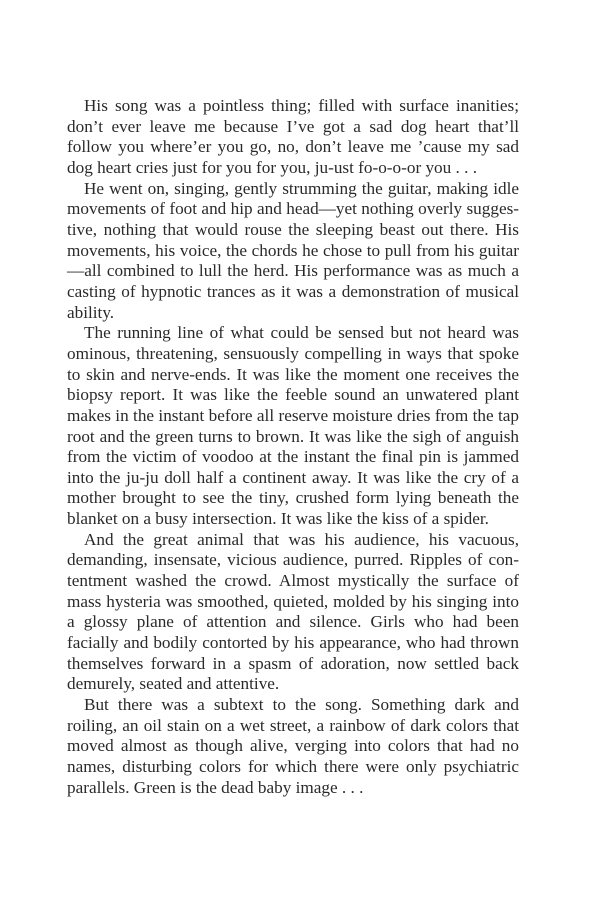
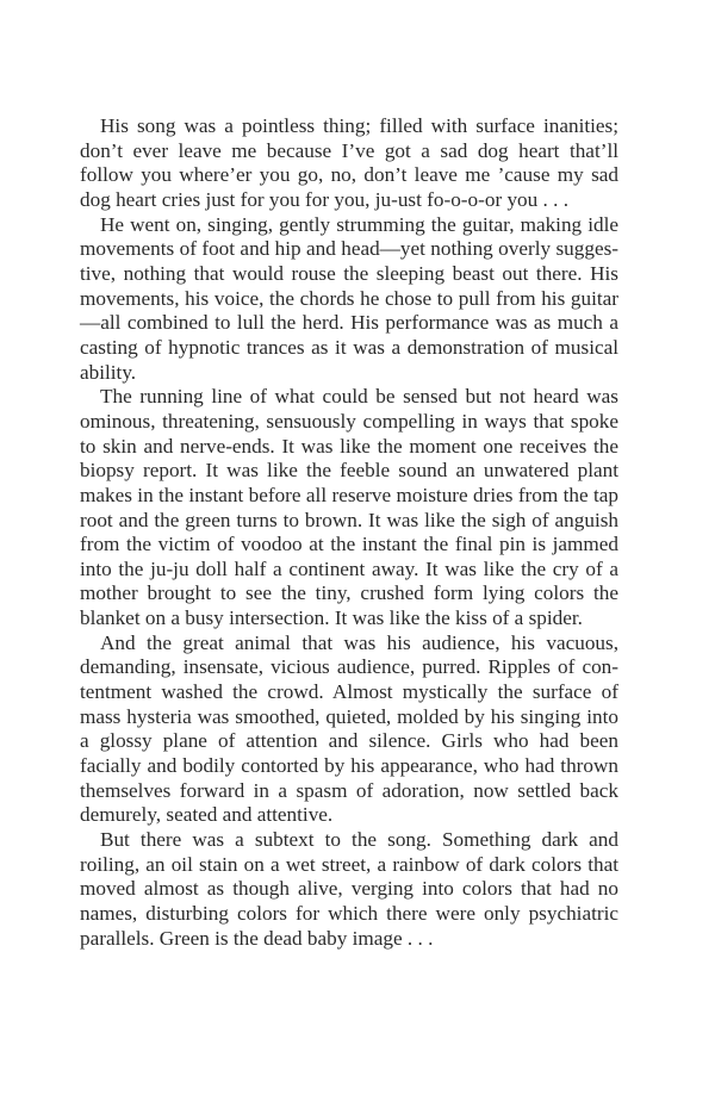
  His song was a pointless thing; filled with surface inanities; don’t ever leave me because I’ve got a sad dog heart that’ll follow you where’er you go, no, don’t leave me ’cause my sad dog heart cries just for you for you, ju-ust fo-o-o-or you . . .
  He went on, singing, gently strumming the guitar, making idle movements of foot and hip and head—yet nothing overly sugges­tive, nothing that would rouse the sleeping beast out there. His movements, his voice, the chords he chose to pull from his guitar—all combined to lull the herd. His performance was as much a cast­ing of hypnotic trances as it was a demonstration of musical ability.
- The running line of what could be sensed but not heard was ominous, threatening, sensuously compelling in ways that spoke to skin and nerve-ends. It was like the moment one receives the biopsy report. It was like the feeble sound an unwatered plant makes in the instant before all reserve moisture dries from the tap root and the green turns to brown. It was like the sigh of anguish from the victim of voodoo at the instant the final pin is jammed into the ju-ju doll half a continent away. It was like the cry of a mother brought to see the tiny, crushed form lying beneath the blanket on a busy intersection. It was like the kiss of a spider.
+ The running line of what could be sensed but not heard was ominous, threatening, sensuously compelling in ways that spoke to skin and nerve-ends. It was like the moment one receives the biopsy report. It was like the feeble sound an unwatered plant makes in the instant before all reserve moisture dries from the tap root and the green turns to brown. It was like the sigh of anguish from the victim of voodoo at the instant the final pin is jammed into the ju-ju doll half a continent away. It was like the cry of a mother brought to see the tiny, crushed form lying colors the blanket on a busy intersection. It was like the kiss of a spider.
  And the great animal that was his audience, his vacuous, demanding, insensate, vicious audience, purred. Ripples of con­tentment washed the crowd. Almost mystically the surface of mass hysteria was smoothed, quieted, molded by his singing into a glossy plane of attention and silence. Girls who had been facially and bodily contorted by his appearance, who had thrown them­selves forward in a spasm of adoration, now settled back demurely, seated and attentive.
  But there was a subtext to the song. Something dark and roiling, an oil stain on a wet street, a rainbow of dark colors that moved almost as though alive, verging into colors that had no names, dis­turbing colors for which there were only psychiatric parallels. Green is the dead baby image . . .
